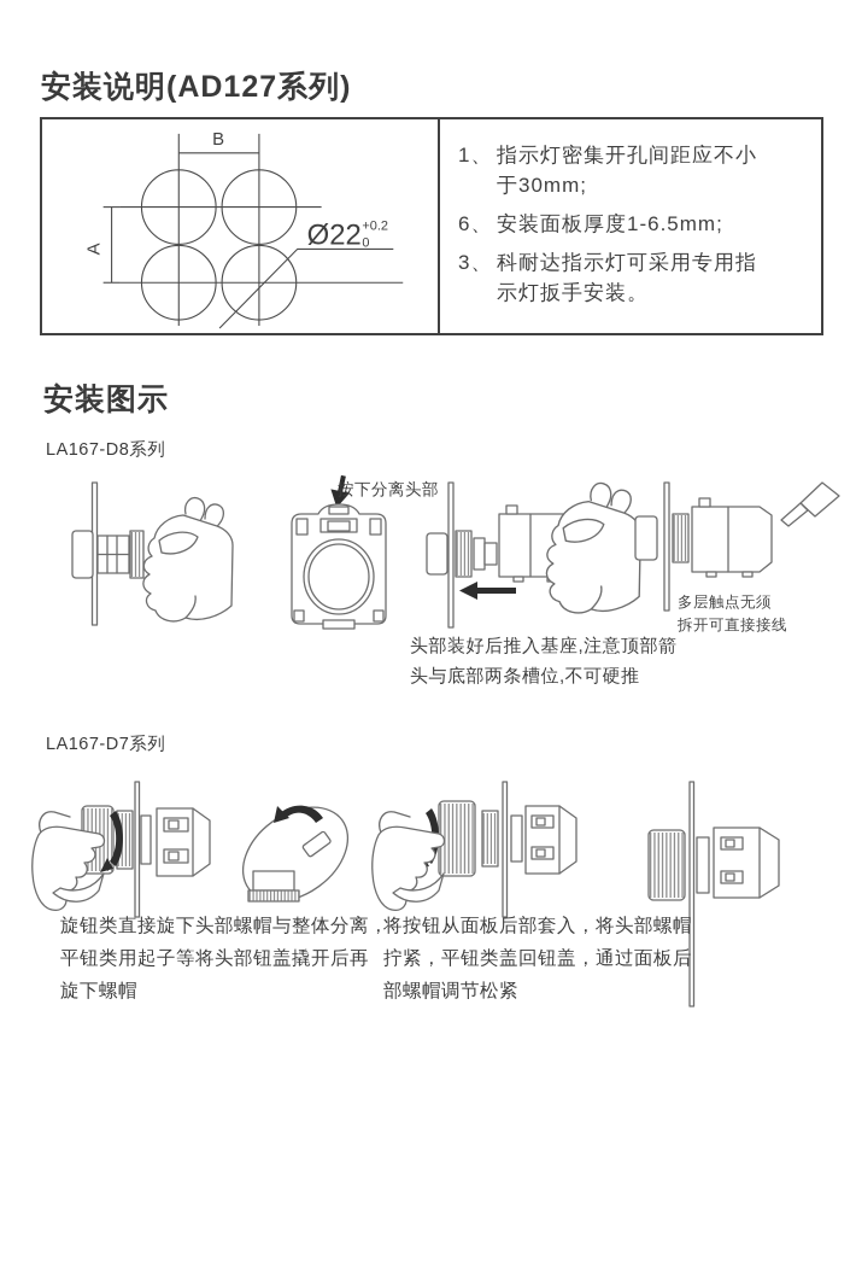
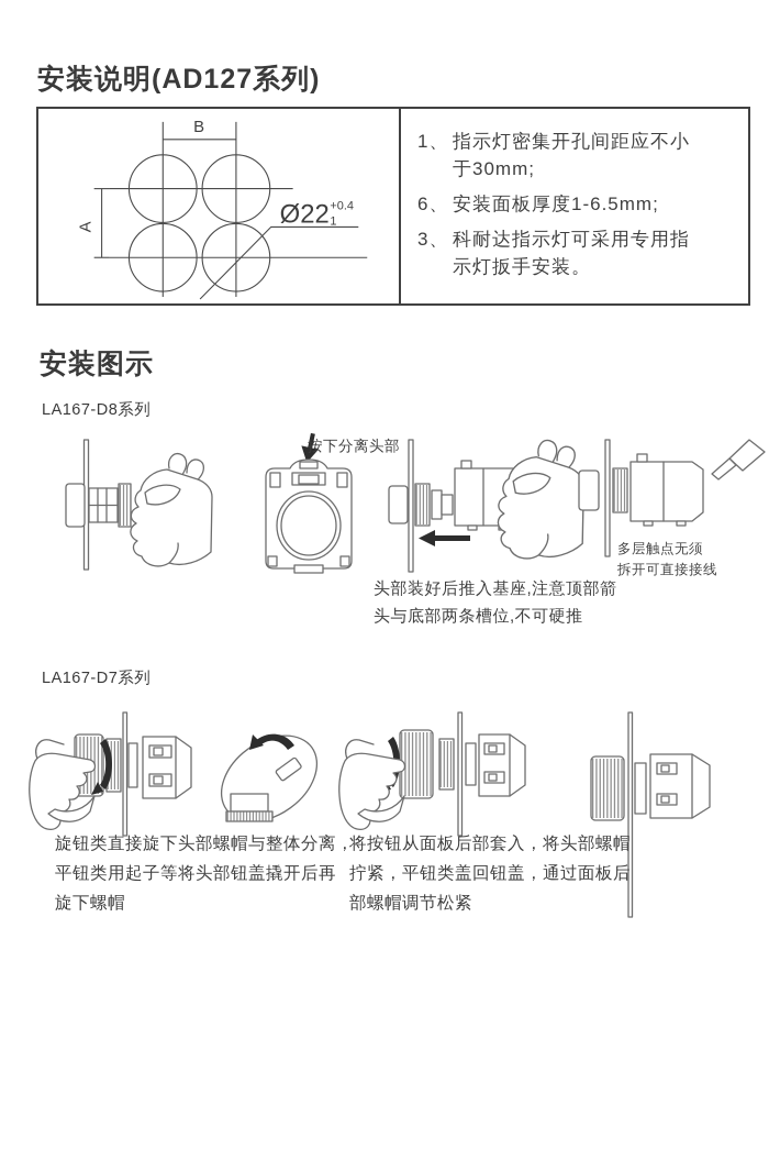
  安装说明(AD127系列)
  B
  Ø22
- +0.2
+ +0.4
- 0
+ 1
  1、
  指示灯密集开孔间距应不小
  于30mm;
  6、
  安装面板厚度1-6.5mm;
  3、
  科耐达指示灯可采用专用指
  示灯扳手安装。
  安装图示
  LA167-D8系列
  按下分离头部
  多层触点无须
  拆开可直接接线
  头部装好后推入基座,注意顶部箭
  头与底部两条槽位,不可硬推
  LA167-D7系列
  旋钮类直接旋下头部螺帽与整体分离，
  平钮类用起子等将头部钮盖撬开后再
  旋下螺帽
  将按钮从面板后部套入，将头部螺帽
  拧紧，平钮类盖回钮盖，通过面板后
  部螺帽调节松紧
